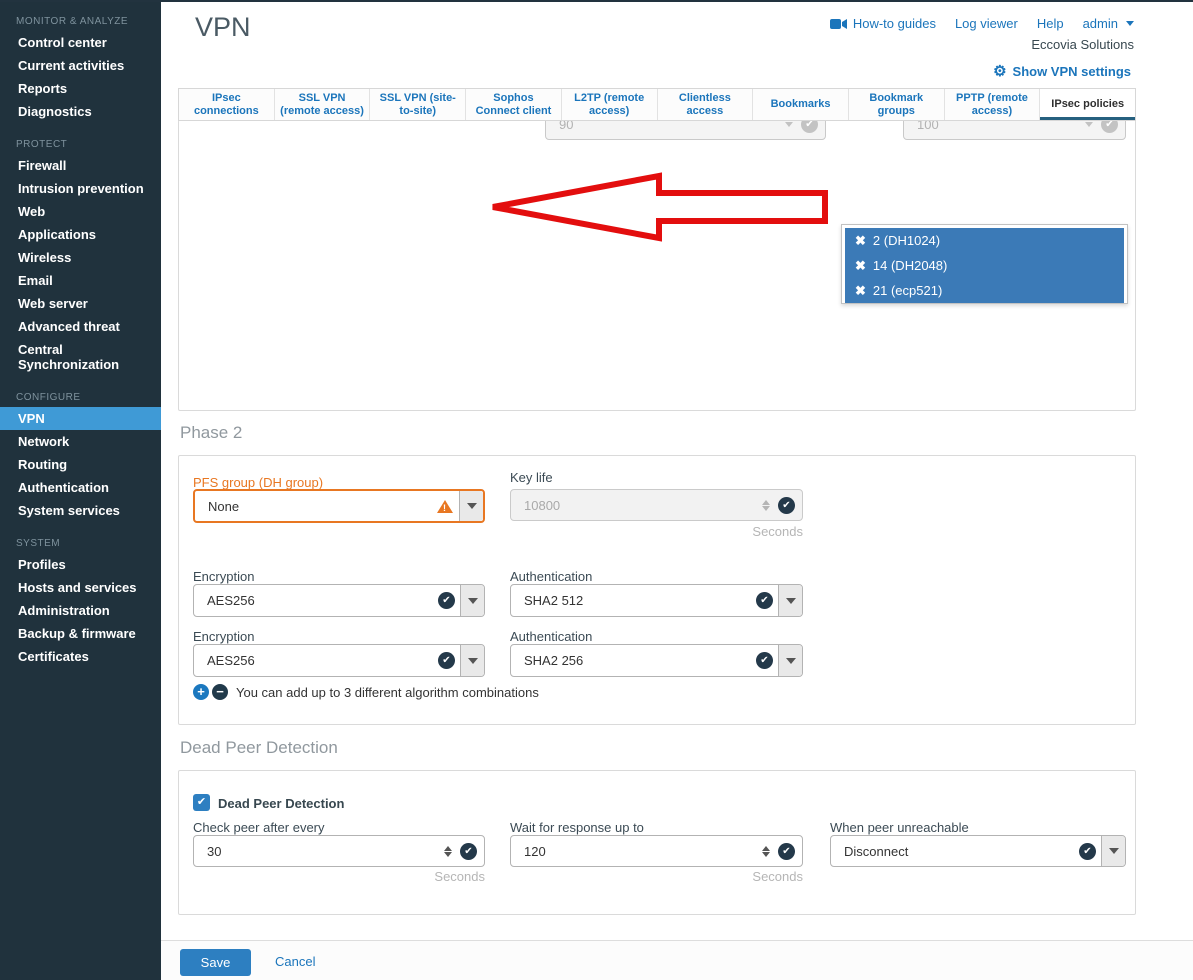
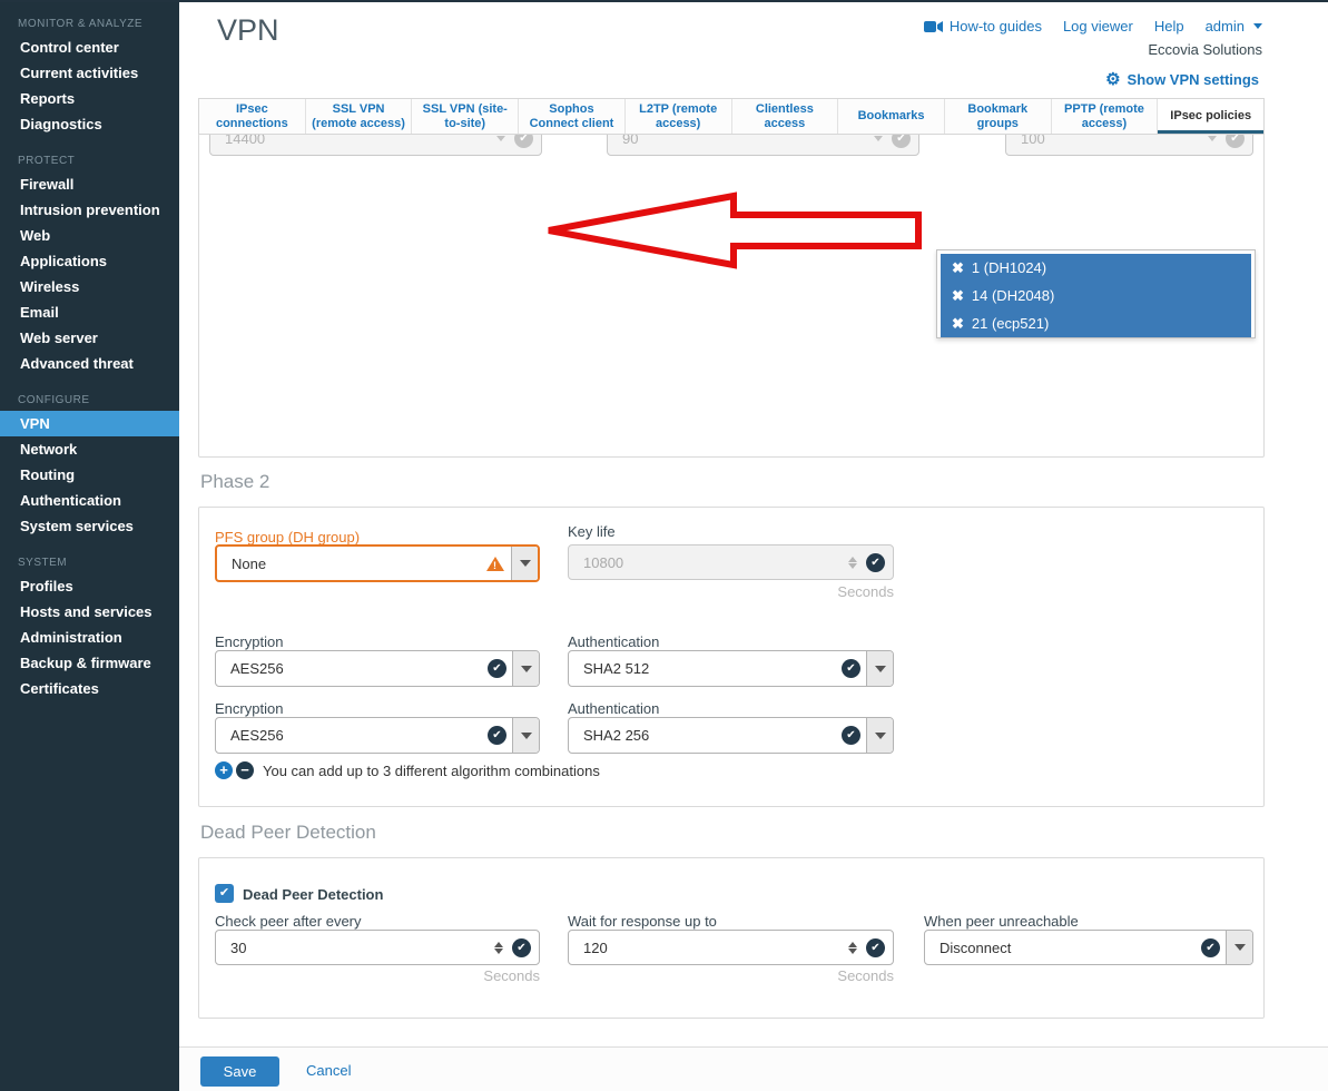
  MONITOR & ANALYZE
  Control center
  Current activities
  Reports
  Diagnostics
  PROTECT
  Firewall
  Intrusion prevention
  Web
  Applications
  Wireless
  Email
  Web server
  Advanced threat
- Central Synchronization
  CONFIGURE
  VPN
  Network
  Routing
  Authentication
  System services
  SYSTEM
  Profiles
  Hosts and services
  Administration
  Backup & firmware
  Certificates
  VPN
  How-to guides
  Log viewer
  Help
  admin
  Eccovia Solutions
  ⚙
  Show VPN settings
  Phase 2
  Dead Peer Detection
+ 14400
  90
  100
  IPsec connections
  SSL VPN (remote access)
  SSL VPN (site-to-site)
  Sophos Connect client
  L2TP (remote access)
  Clientless access
  Bookmarks
  Bookmark groups
  PPTP (remote access)
  IPsec policies
- 2 (DH1024)
+ 1 (DH1024)
  14 (DH2048)
  21 (ecp521)
  PFS group (DH group)
  None
  Key life
  10800
  Seconds
  Encryption
  AES256
  Authentication
  SHA2 512
  Encryption
  AES256
  Authentication
  SHA2 256
  You can add up to 3 different algorithm combinations
  Dead Peer Detection
  Check peer after every
  30
  Seconds
  Wait for response up to
  120
  Seconds
  When peer unreachable
  Disconnect
  Save
  Cancel
